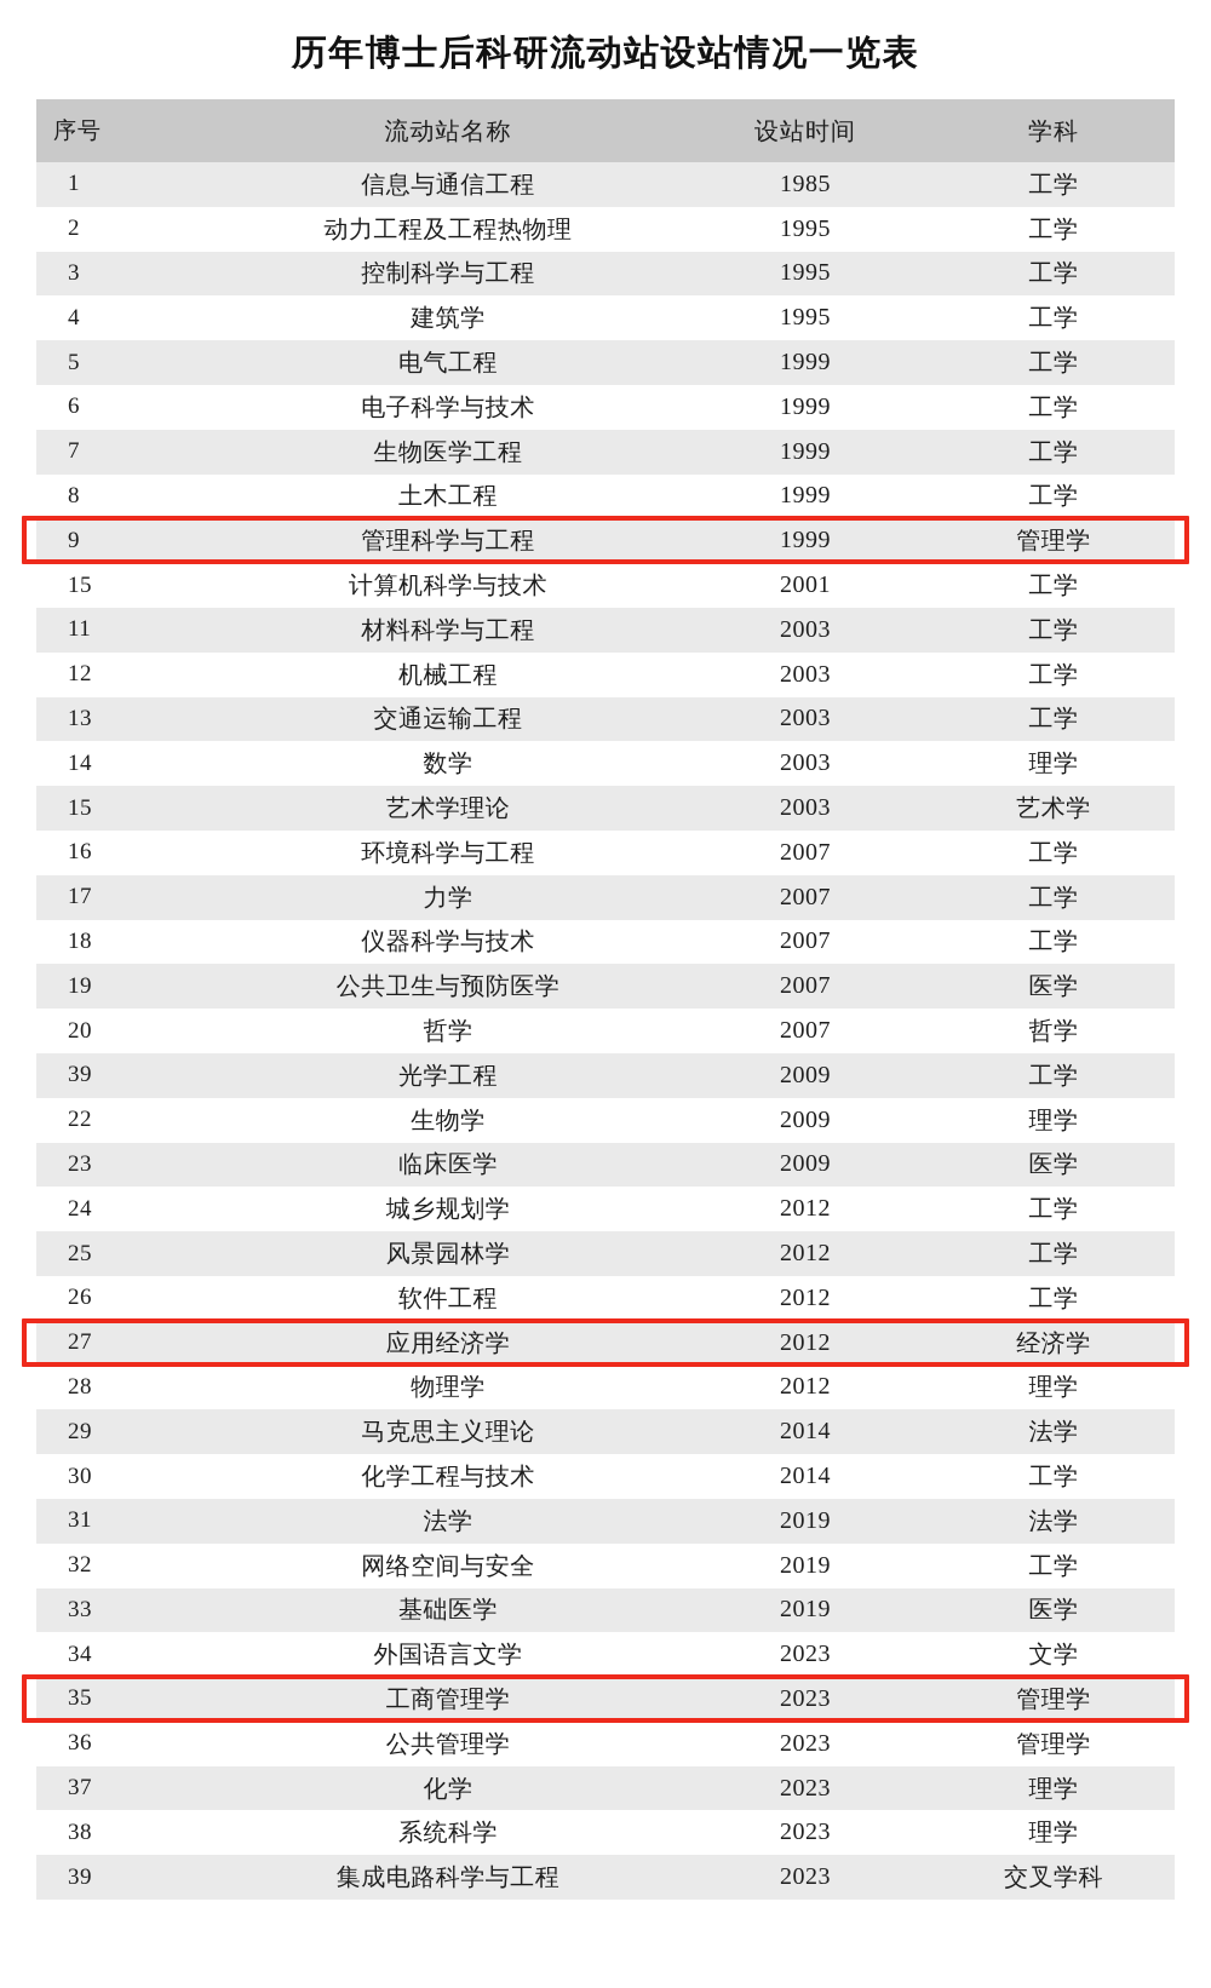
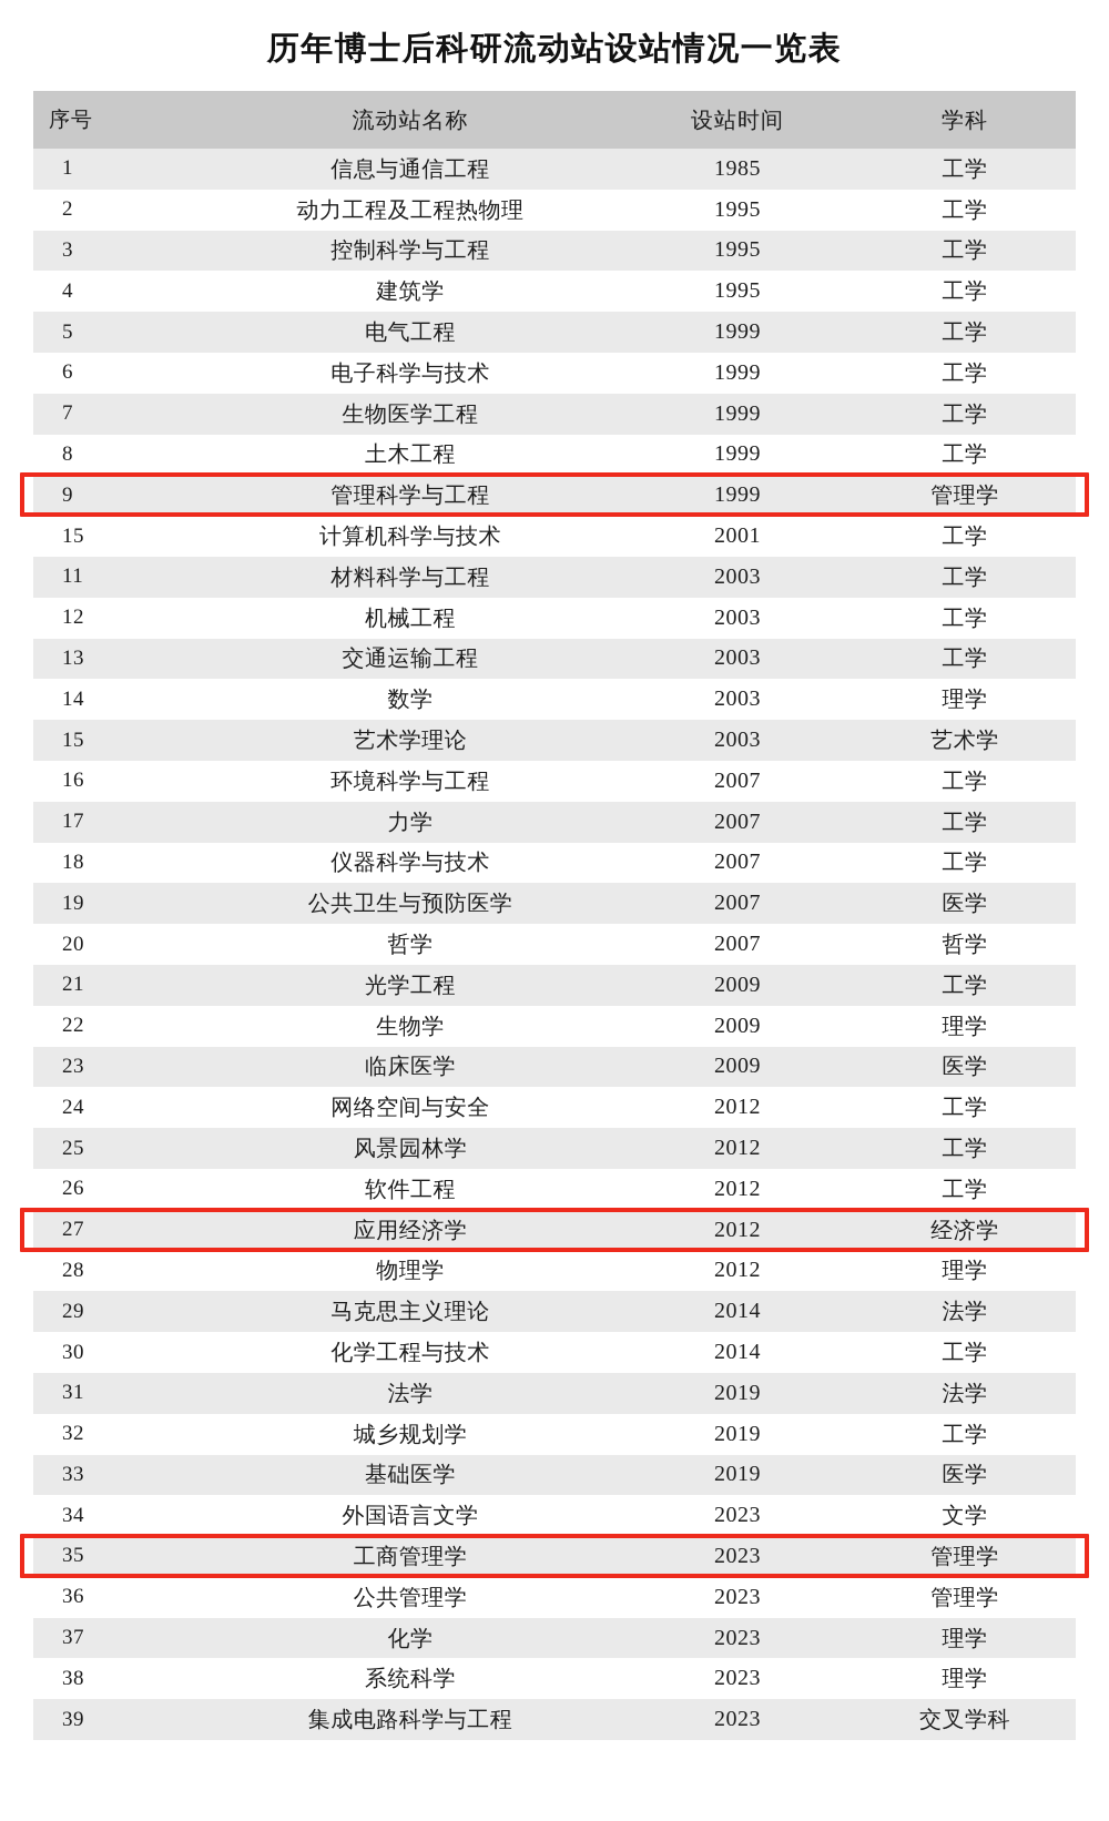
  历年博士后科研流动站设站情况一览表
  序号	流动站名称	设站时间	学科
  1	信息与通信工程	1985	工学
  2	动力工程及工程热物理	1995	工学
  3	控制科学与工程	1995	工学
  4	建筑学	1995	工学
  5	电气工程	1999	工学
  6	电子科学与技术	1999	工学
  7	生物医学工程	1999	工学
  8	土木工程	1999	工学
  9	管理科学与工程	1999	管理学
  15	计算机科学与技术	2001	工学
  11	材料科学与工程	2003	工学
  12	机械工程	2003	工学
  13	交通运输工程	2003	工学
  14	数学	2003	理学
  15	艺术学理论	2003	艺术学
  16	环境科学与工程	2007	工学
  17	力学	2007	工学
  18	仪器科学与技术	2007	工学
  19	公共卫生与预防医学	2007	医学
  20	哲学	2007	哲学
- 39	光学工程	2009	工学
+ 21	光学工程	2009	工学
  22	生物学	2009	理学
  23	临床医学	2009	医学
- 24	城乡规划学	2012	工学
+ 24	网络空间与安全	2012	工学
  25	风景园林学	2012	工学
  26	软件工程	2012	工学
  27	应用经济学	2012	经济学
  28	物理学	2012	理学
  29	马克思主义理论	2014	法学
  30	化学工程与技术	2014	工学
  31	法学	2019	法学
- 32	网络空间与安全	2019	工学
+ 32	城乡规划学	2019	工学
  33	基础医学	2019	医学
  34	外国语言文学	2023	文学
  35	工商管理学	2023	管理学
  36	公共管理学	2023	管理学
  37	化学	2023	理学
  38	系统科学	2023	理学
  39	集成电路科学与工程	2023	交叉学科
